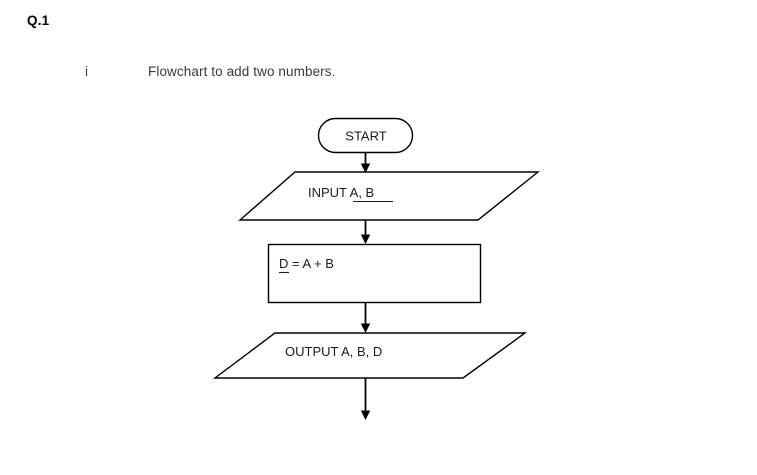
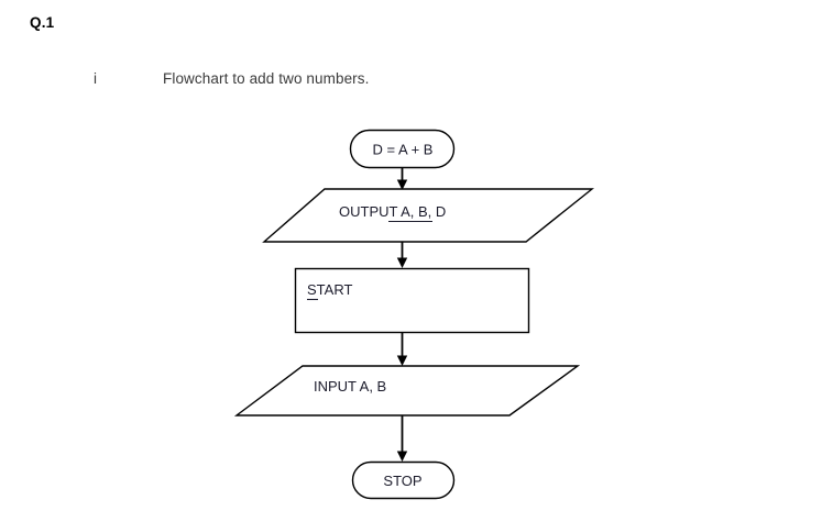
  Q.1
  i
  Flowchart to add two numbers.
- START
+ D = A + B
- INPUT A, B
+ OUTPUT A, B, D
- D = A + B
+ START
- OUTPUT A, B, D
+ INPUT A, B
+ STOP
